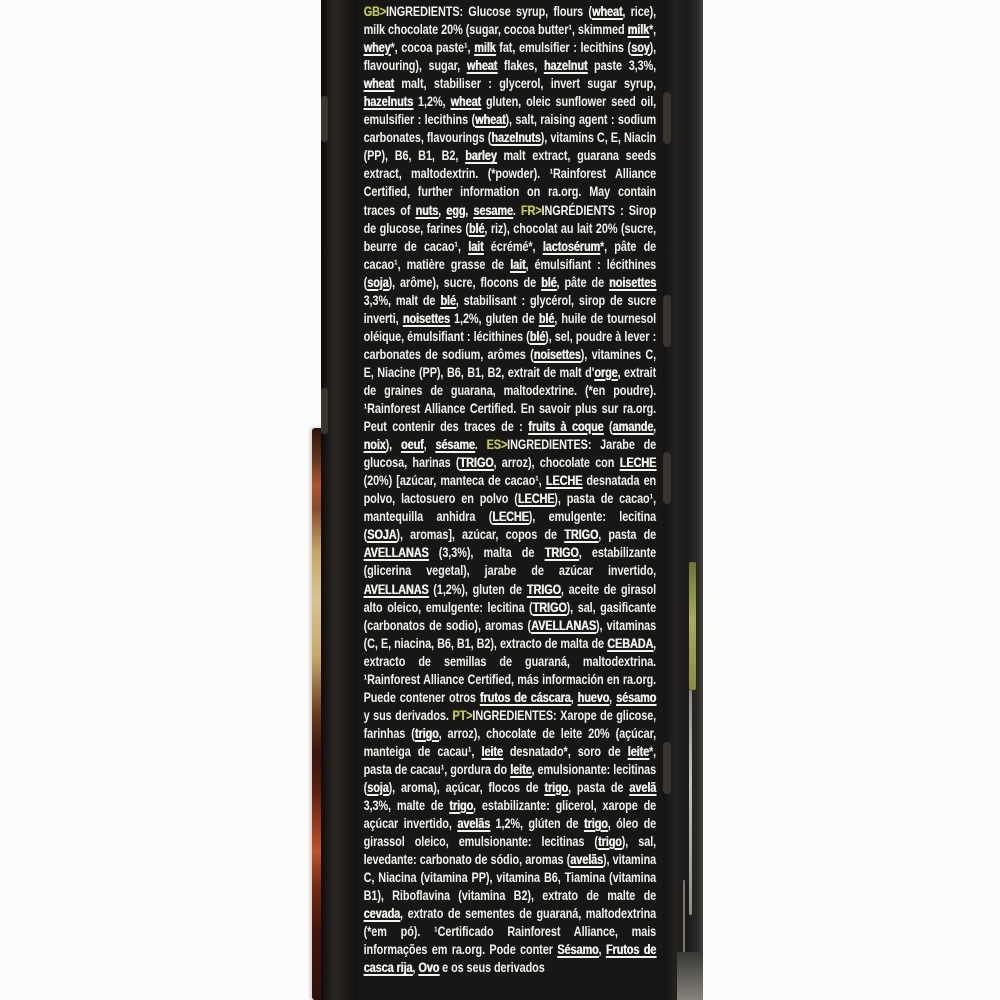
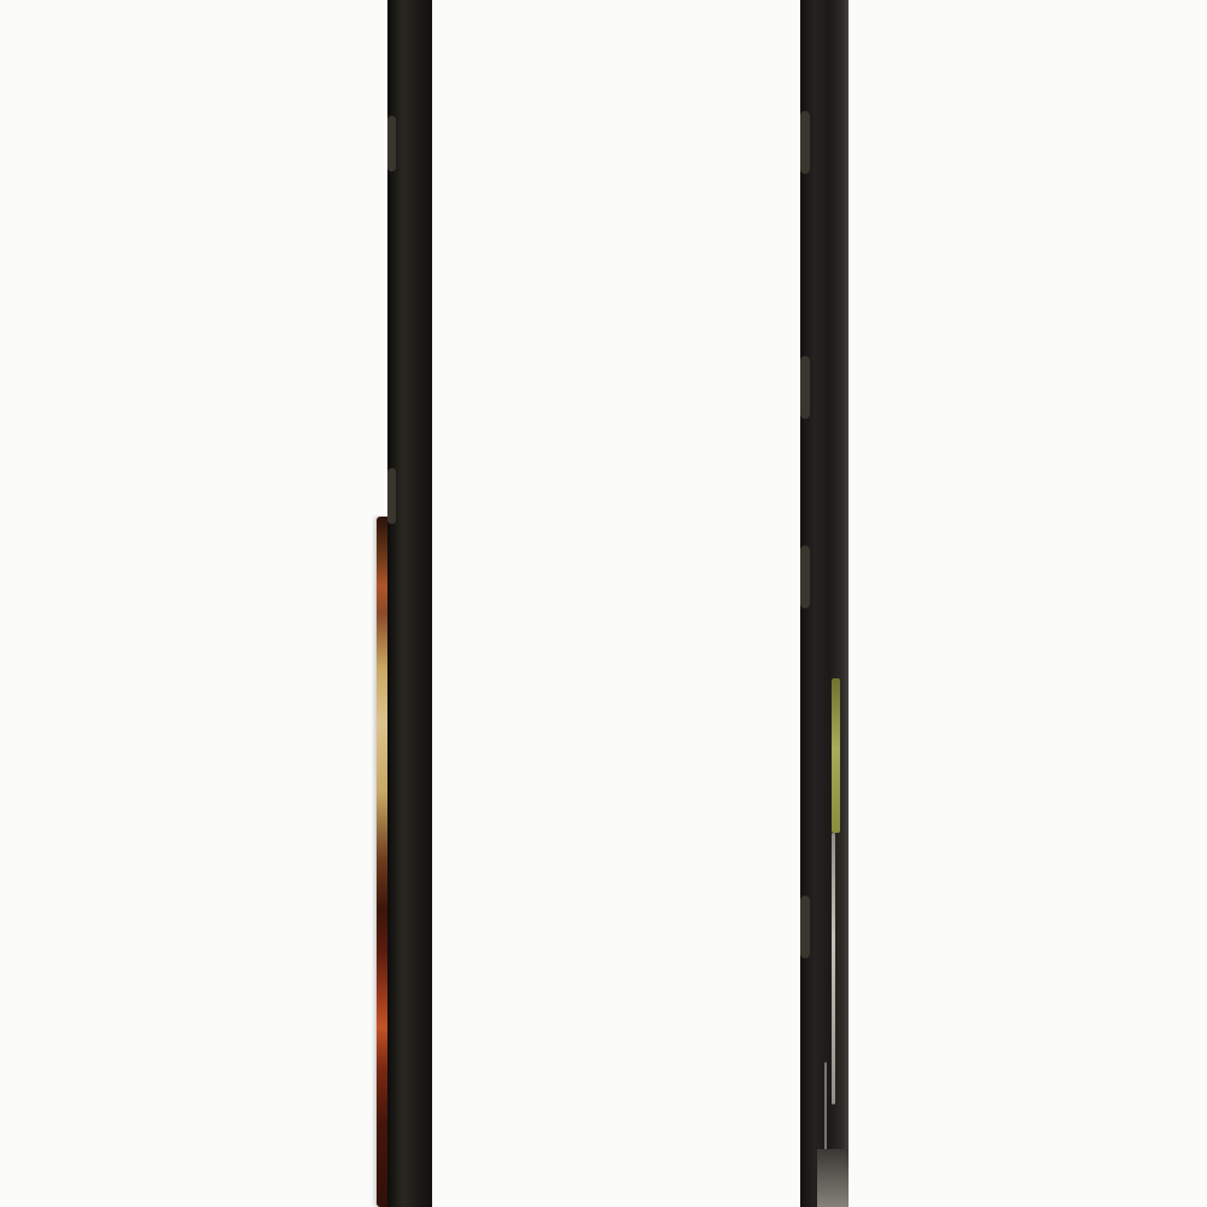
- GB>INGREDIENTS: Glucose syrup, flours (wheat, rice), milk chocolate 20% (sugar, cocoa butter¹, skimmed milk*, whey*, cocoa paste¹, milk fat, emulsifier : lecithins (soy), flavouring), sugar, wheat flakes, hazelnut paste 3,3%, wheat malt, stabiliser : glycerol, invert sugar syrup, hazelnuts 1,2%, wheat gluten, oleic sunflower seed oil, emulsifier : lecithins (wheat), salt, raising agent : sodium carbonates, flavourings (hazelnuts), vitamins C, E, Niacin (PP), B6, B1, B2, barley malt extract, guarana seeds extract, maltodextrin. (*powder). ¹Rainforest Alliance Certified, further information on ra.org. May contain traces of nuts, egg, sesame. FR>INGRÉDIENTS : Sirop de glucose, farines (blé, riz), chocolat au lait 20% (sucre, beurre de cacao¹, lait écrémé*, lactosérum*, pâte de cacao¹, matière grasse de lait, émulsifiant : lécithines (soja), arôme), sucre, flocons de blé, pâte de noisettes 3,3%, malt de blé, stabilisant : glycérol, sirop de sucre inverti, noisettes 1,2%, gluten de blé, huile de tournesol oléique, émulsifiant : lécithines (blé), sel, poudre à lever : carbonates de sodium, arômes (noisettes), vitamines C, E, Niacine (PP), B6, B1, B2, extrait de malt d'orge, extrait de graines de guarana, maltodextrine. (*en poudre). ¹Rainforest Alliance Certified. En savoir plus sur ra.org. Peut contenir des traces de : fruits à coque (amande, noix), oeuf, sésame. ES>INGREDIENTES: Jarabe de glucosa, harinas (TRIGO, arroz), chocolate con LECHE (20%) [azúcar, manteca de cacao¹, LECHE desnatada en polvo, lactosuero en polvo (LECHE), pasta de cacao¹, mantequilla anhidra (LECHE), emulgente: lecitina (SOJA), aromas], azúcar, copos de TRIGO, pasta de AVELLANAS (3,3%), malta de TRIGO, estabilizante (glicerina vegetal), jarabe de azúcar invertido, AVELLANAS (1,2%), gluten de TRIGO, aceite de girasol alto oleico, emulgente: lecitina (TRIGO), sal, gasificante (carbonatos de sodio), aromas (AVELLANAS), vitaminas (C, E, niacina, B6, B1, B2), extracto de malta de CEBADA, extracto de semillas de guaraná, maltodextrina. ¹Rainforest Alliance Certified, más información en ra.org. Puede contener otros frutos de cáscara, huevo, sésamo y sus derivados. PT>INGREDIENTES: Xarope de glicose, farinhas (trigo, arroz), chocolate de leite 20% (açúcar, manteiga de cacau¹, leite desnatado*, soro de leite*, pasta de cacau¹, gordura do leite, emulsionante: lecitinas (soja), aroma), açúcar, flocos de trigo, pasta de avelã 3,3%, malte de trigo, estabilizante: glicerol, xarope de açúcar invertido, avelãs 1,2%, glúten de trigo, óleo de girassol oleico, emulsionante: lecitinas (trigo), sal, levedante: carbonato de sódio, aromas (avelãs), vitamina C, Niacina (vitamina PP), vitamina B6, Tiamina (vitamina B1), Riboflavina (vitamina B2), extrato de malte de cevada, extrato de sementes de guaraná, maltodextrina (*em pó). ¹Certificado Rainforest Alliance, mais informações em ra.org. Pode conter Sésamo, Frutos de casca rija, Ovo e os seus derivados
